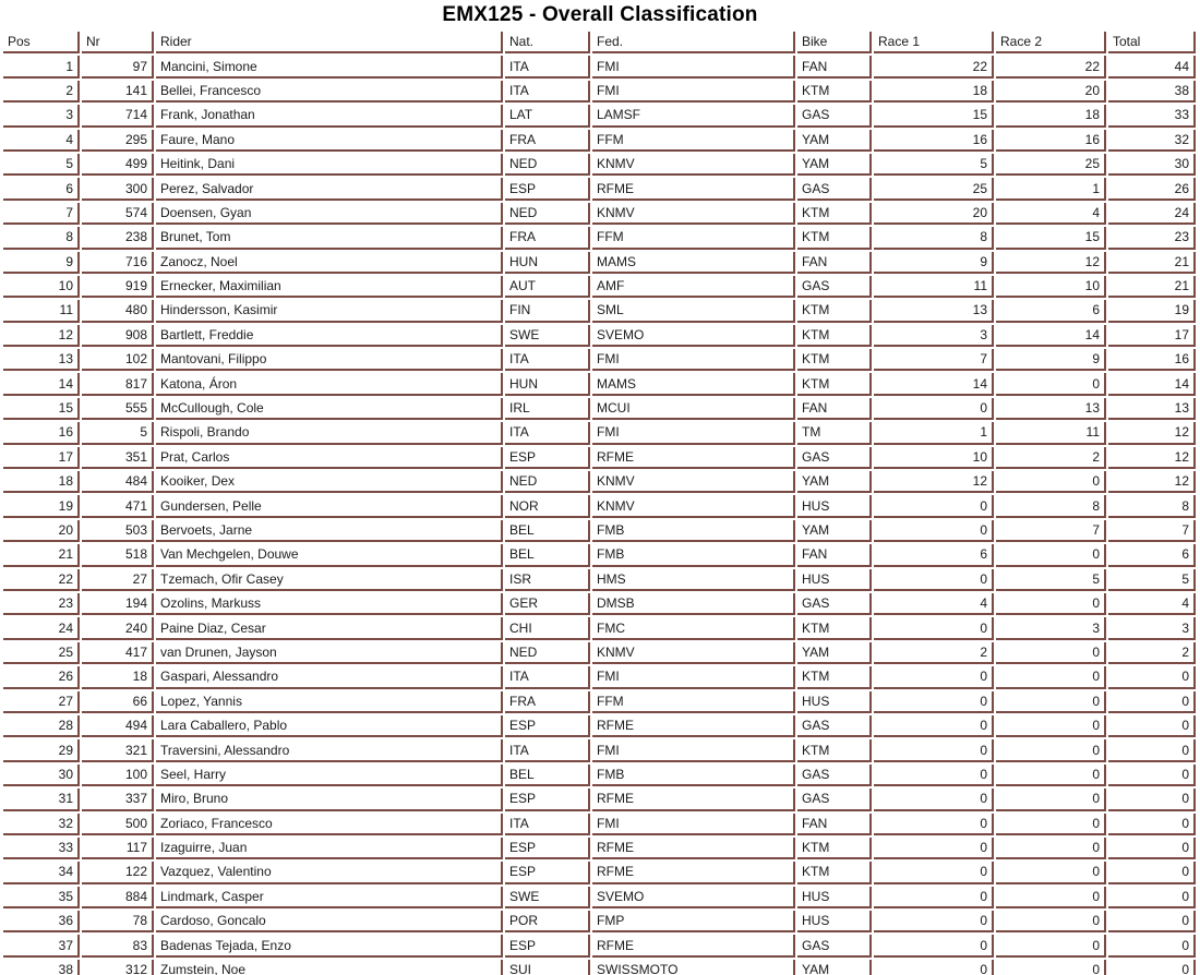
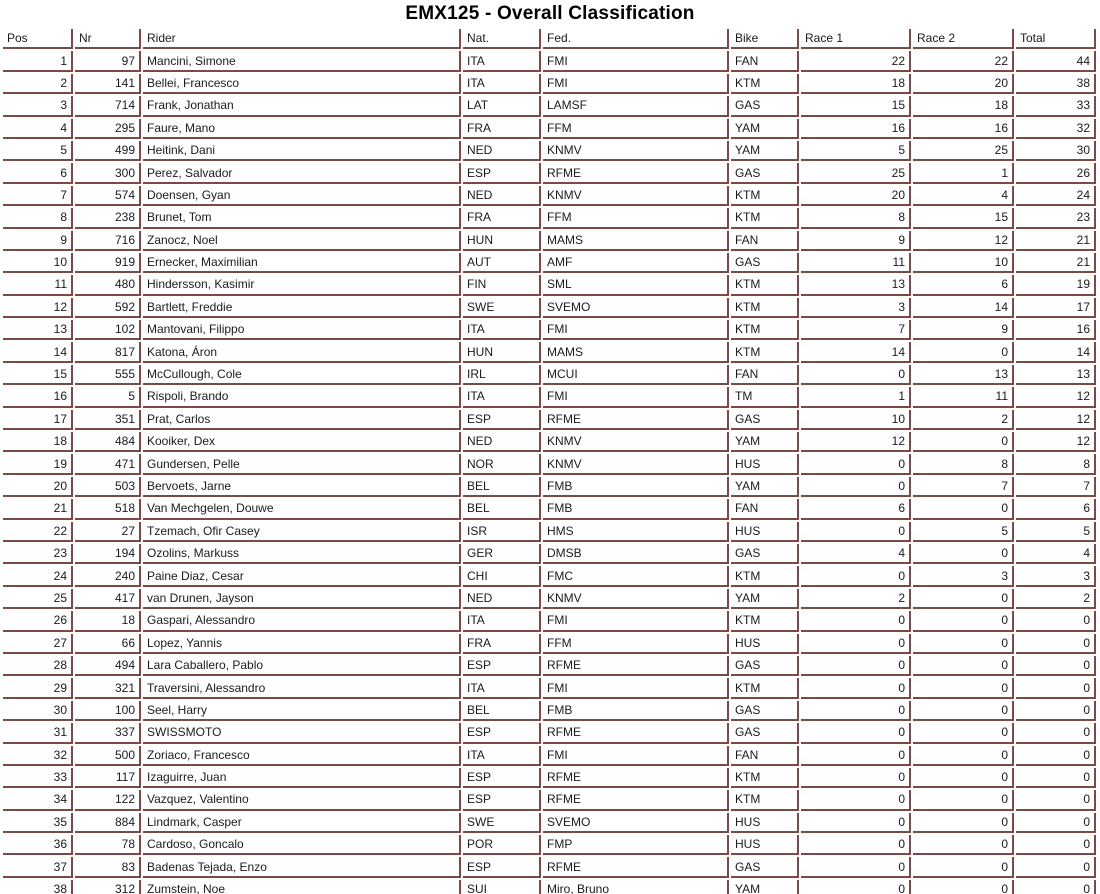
  EMX125 - Overall Classification
  Pos	Nr	Rider	Nat.	Fed.	Bike	Race 1	Race 2	Total
  1	97	Mancini, Simone	ITA	FMI	FAN	22	22	44
  2	141	Bellei, Francesco	ITA	FMI	KTM	18	20	38
  3	714	Frank, Jonathan	LAT	LAMSF	GAS	15	18	33
  4	295	Faure, Mano	FRA	FFM	YAM	16	16	32
  5	499	Heitink, Dani	NED	KNMV	YAM	5	25	30
  6	300	Perez, Salvador	ESP	RFME	GAS	25	1	26
  7	574	Doensen, Gyan	NED	KNMV	KTM	20	4	24
  8	238	Brunet, Tom	FRA	FFM	KTM	8	15	23
  9	716	Zanocz, Noel	HUN	MAMS	FAN	9	12	21
  10	919	Ernecker, Maximilian	AUT	AMF	GAS	11	10	21
  11	480	Hindersson, Kasimir	FIN	SML	KTM	13	6	19
- 12	908	Bartlett, Freddie	SWE	SVEMO	KTM	3	14	17
+ 12	592	Bartlett, Freddie	SWE	SVEMO	KTM	3	14	17
  13	102	Mantovani, Filippo	ITA	FMI	KTM	7	9	16
  14	817	Katona, Áron	HUN	MAMS	KTM	14	0	14
  15	555	McCullough, Cole	IRL	MCUI	FAN	0	13	13
  16	5	Rispoli, Brando	ITA	FMI	TM	1	11	12
  17	351	Prat, Carlos	ESP	RFME	GAS	10	2	12
  18	484	Kooiker, Dex	NED	KNMV	YAM	12	0	12
  19	471	Gundersen, Pelle	NOR	KNMV	HUS	0	8	8
  20	503	Bervoets, Jarne	BEL	FMB	YAM	0	7	7
  21	518	Van Mechgelen, Douwe	BEL	FMB	FAN	6	0	6
  22	27	Tzemach, Ofir Casey	ISR	HMS	HUS	0	5	5
  23	194	Ozolins, Markuss	GER	DMSB	GAS	4	0	4
  24	240	Paine Diaz, Cesar	CHI	FMC	KTM	0	3	3
  25	417	van Drunen, Jayson	NED	KNMV	YAM	2	0	2
  26	18	Gaspari, Alessandro	ITA	FMI	KTM	0	0	0
  27	66	Lopez, Yannis	FRA	FFM	HUS	0	0	0
  28	494	Lara Caballero, Pablo	ESP	RFME	GAS	0	0	0
  29	321	Traversini, Alessandro	ITA	FMI	KTM	0	0	0
  30	100	Seel, Harry	BEL	FMB	GAS	0	0	0
- 31	337	Miro, Bruno	ESP	RFME	GAS	0	0	0
+ 31	337	SWISSMOTO	ESP	RFME	GAS	0	0	0
  32	500	Zoriaco, Francesco	ITA	FMI	FAN	0	0	0
  33	117	Izaguirre, Juan	ESP	RFME	KTM	0	0	0
  34	122	Vazquez, Valentino	ESP	RFME	KTM	0	0	0
  35	884	Lindmark, Casper	SWE	SVEMO	HUS	0	0	0
  36	78	Cardoso, Goncalo	POR	FMP	HUS	0	0	0
  37	83	Badenas Tejada, Enzo	ESP	RFME	GAS	0	0	0
- 38	312	Zumstein, Noe	SUI	SWISSMOTO	YAM	0	0	0
+ 38	312	Zumstein, Noe	SUI	Miro, Bruno	YAM	0	0	0
